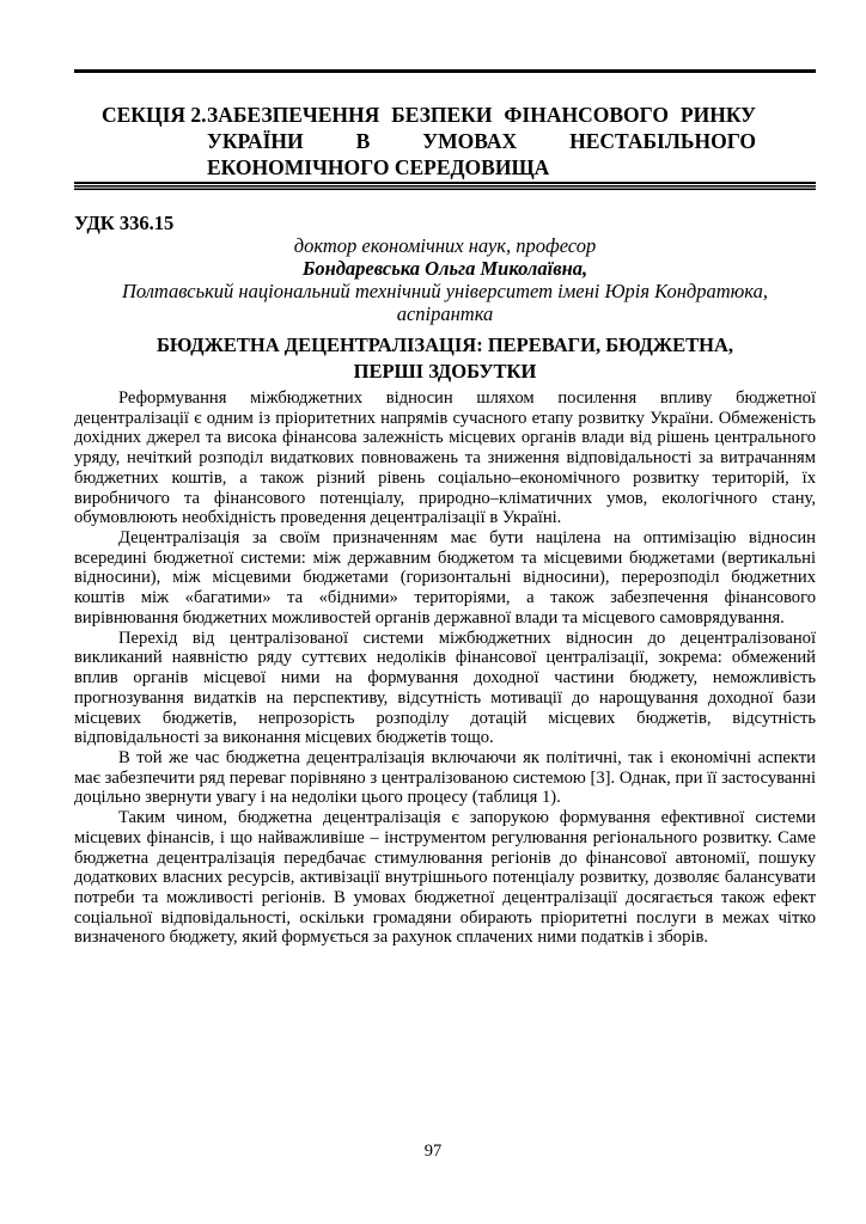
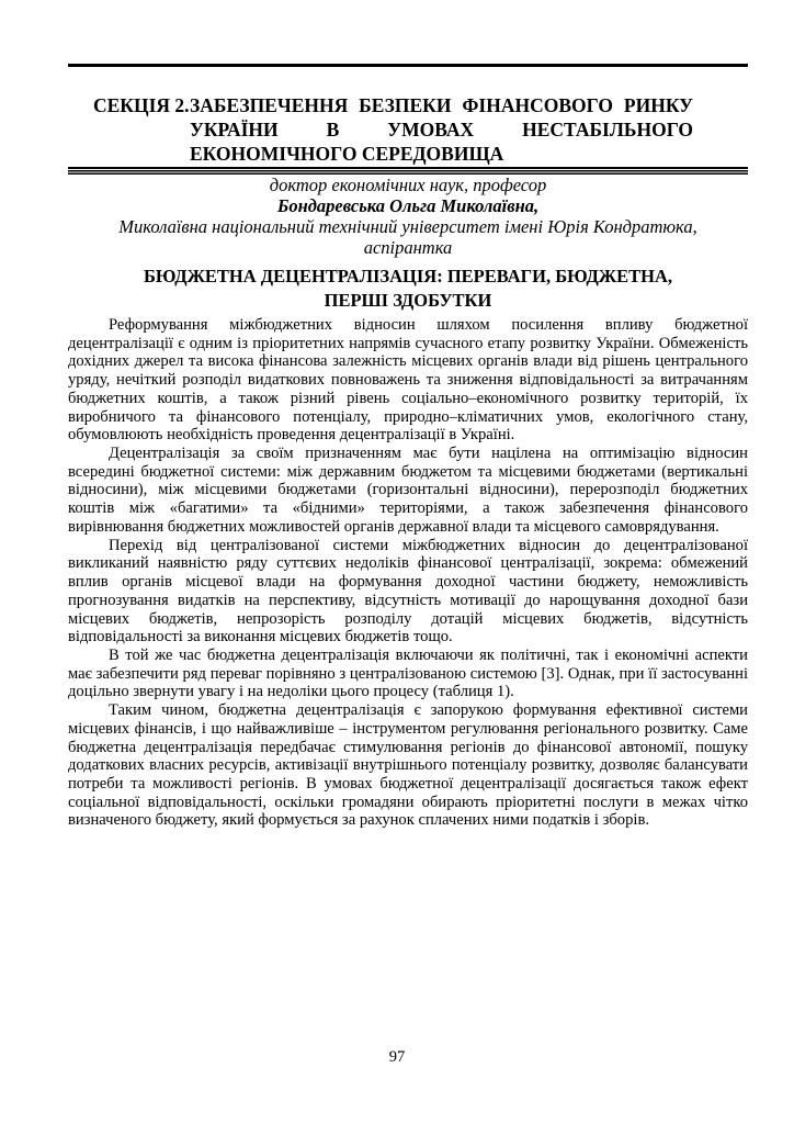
  СЕКЦІЯ 2.
  ЗАБЕЗПЕЧЕННЯ БЕЗПЕКИ ФІНАНСОВОГО РИНКУ УКРАЇНИ В УМОВАХ НЕСТАБІЛЬНОГО ЕКОНОМІЧНОГО СЕРЕДОВИЩА
- УДК 336.15
  доктор економічних наук, професор
  Бондаревська Ольга Миколаївна,
- Полтавський національний технічний університет імені Юрія Кондратюка,
+ Миколаївна національний технічний університет імені Юрія Кондратюка,
  аспірантка
  БЮДЖЕТНА ДЕЦЕНТРАЛІЗАЦІЯ: ПЕРЕВАГИ, БЮДЖЕТНА, ПЕРШІ ЗДОБУТКИ
  Реформування міжбюджетних відносин шляхом посилення впливу бюджетної децентралізації є одним із пріоритетних напрямів сучасного етапу розвитку України. Обмеженість дохідних джерел та висока фінансова залежність місцевих органів влади від рішень центрального уряду, нечіткий розподіл видаткових повноважень та зниження відповідальності за витрачанням бюджетних коштів, а також різний рівень соціально–економічного розвитку територій, їх виробничого та фінансового потенціалу, природно–кліматичних умов, екологічного стану, обумовлюють необхідність проведення децентралізації в Україні.
  Децентралізація за своїм призначенням має бути націлена на оптимізацію відносин всередині бюджетної системи: між державним бюджетом та місцевими бюджетами (вертикальні відносини), між місцевими бюджетами (горизонтальні відносини), перерозподіл бюджетних коштів між «багатими» та «бідними» територіями, а також забезпечення фінансового вирівнювання бюджетних можливостей органів державної влади та місцевого самоврядування.
- Перехід від централізованої системи міжбюджетних відносин до децентралізованої викликаний наявністю ряду суттєвих недоліків фінансової централізації, зокрема: обмежений вплив органів місцевої ними на формування доходної частини бюджету, неможливість прогнозування видатків на перспективу, відсутність мотивації до нарощування доходної бази місцевих бюджетів, непрозорість розподілу дотацій місцевих бюджетів, відсутність відповідальності за виконання місцевих бюджетів тощо.
+ Перехід від централізованої системи міжбюджетних відносин до децентралізованої викликаний наявністю ряду суттєвих недоліків фінансової централізації, зокрема: обмежений вплив органів місцевої влади на формування доходної частини бюджету, неможливість прогнозування видатків на перспективу, відсутність мотивації до нарощування доходної бази місцевих бюджетів, непрозорість розподілу дотацій місцевих бюджетів, відсутність відповідальності за виконання місцевих бюджетів тощо.
  В той же час бюджетна децентралізація включаючи як політичні, так і економічні аспекти має забезпечити ряд переваг порівняно з централізованою системою [3]. Однак, при її застосуванні доцільно звернути увагу і на недоліки цього процесу (таблиця 1).
  Таким чином, бюджетна децентралізація є запорукою формування ефективної системи місцевих фінансів, і що найважливіше – інструментом регулювання регіонального розвитку. Саме бюджетна децентралізація передбачає стимулювання регіонів до фінансової автономії, пошуку додаткових власних ресурсів, активізації внутрішнього потенціалу розвитку, дозволяє балансувати потреби та можливості регіонів. В умовах бюджетної децентралізації досягається також ефект соціальної відповідальності, оскільки громадяни обирають пріоритетні послуги в межах чітко визначеного бюджету, який формується за рахунок сплачених ними податків і зборів.
  97
